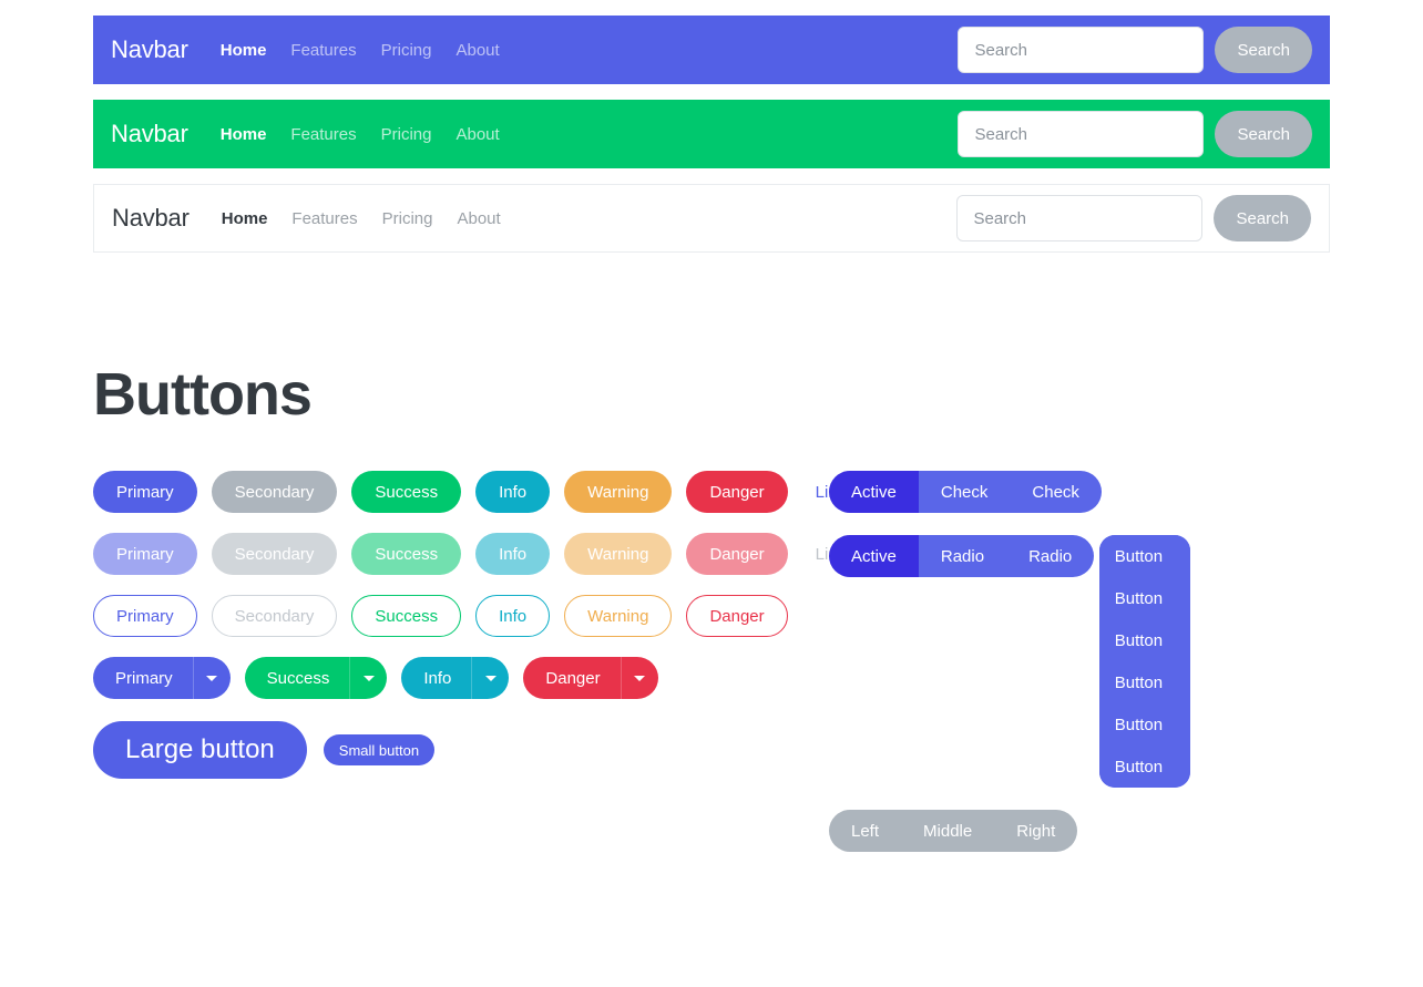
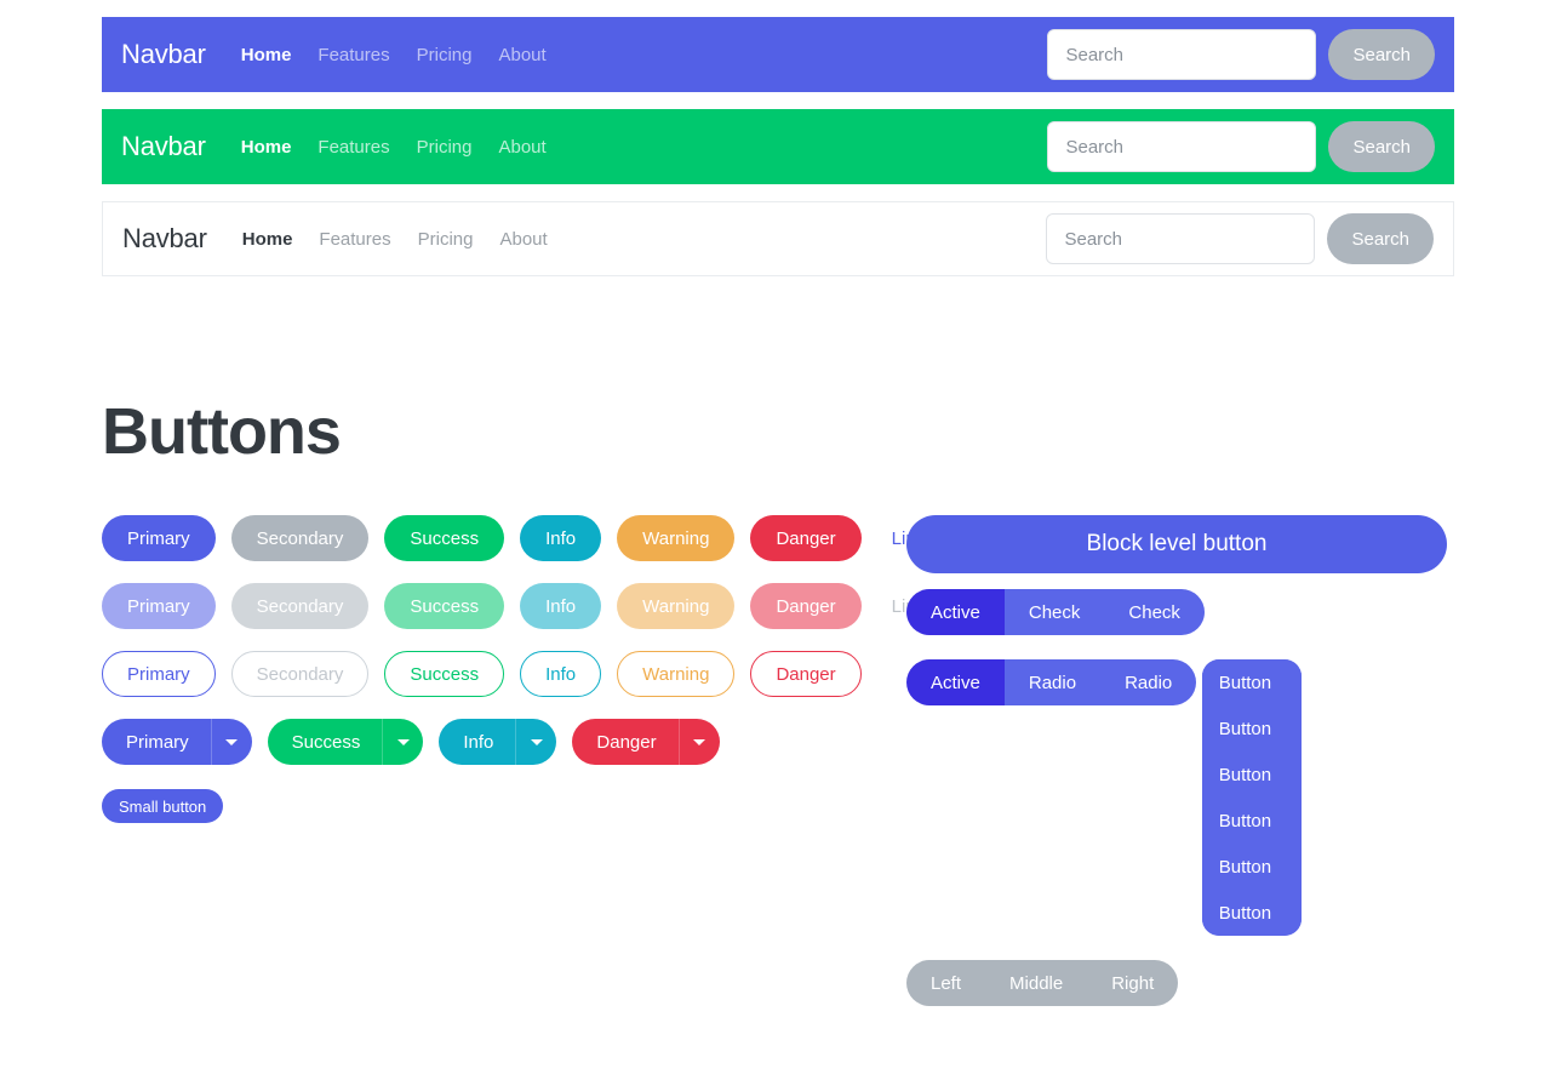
  Navbar
  Home
  Features
  Pricing
  About
  Search
  Search
  Navbar
  Home
  Features
  Pricing
  About
  Search
  Search
  Navbar
  Home
  Features
  Pricing
  About
  Search
  Search
  Buttons
  Primary
  Secondary
  Success
  Info
  Warning
  Danger
  Primary
  Secondary
  Success
  Info
  Warning
  Danger
  Primary
  Secondary
  Success
  Info
  Warning
  Danger
  Primary
  Success
  Info
  Danger
- Large button
  Small button
+ Block level button
  Active
  Check
  Check
  Active
  Radio
  Radio
  Button
  Button
  Button
  Button
  Button
  Button
  Left
  Middle
  Right
